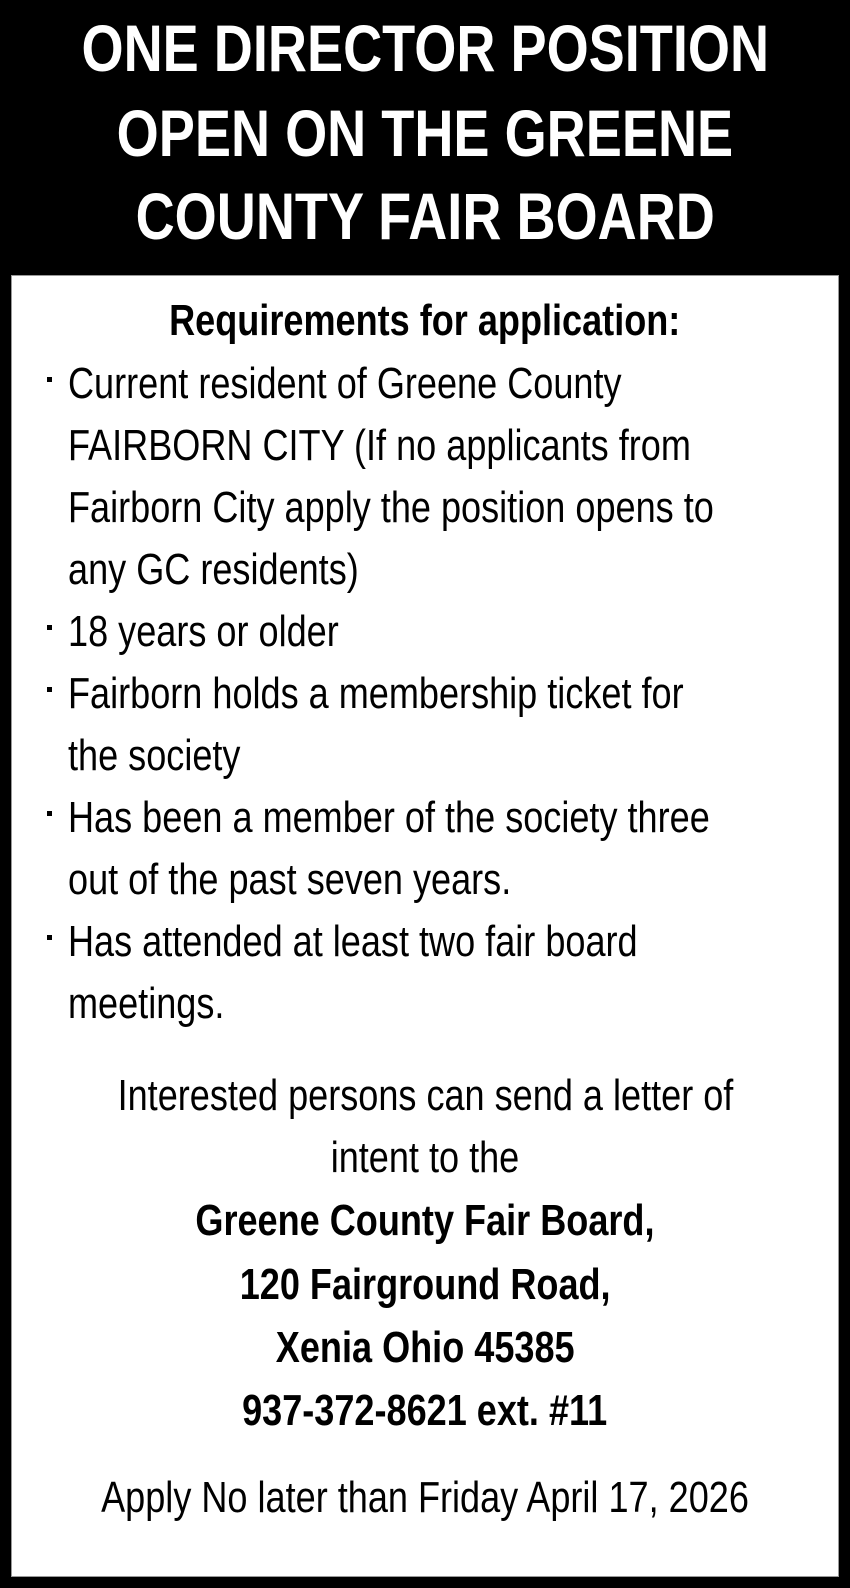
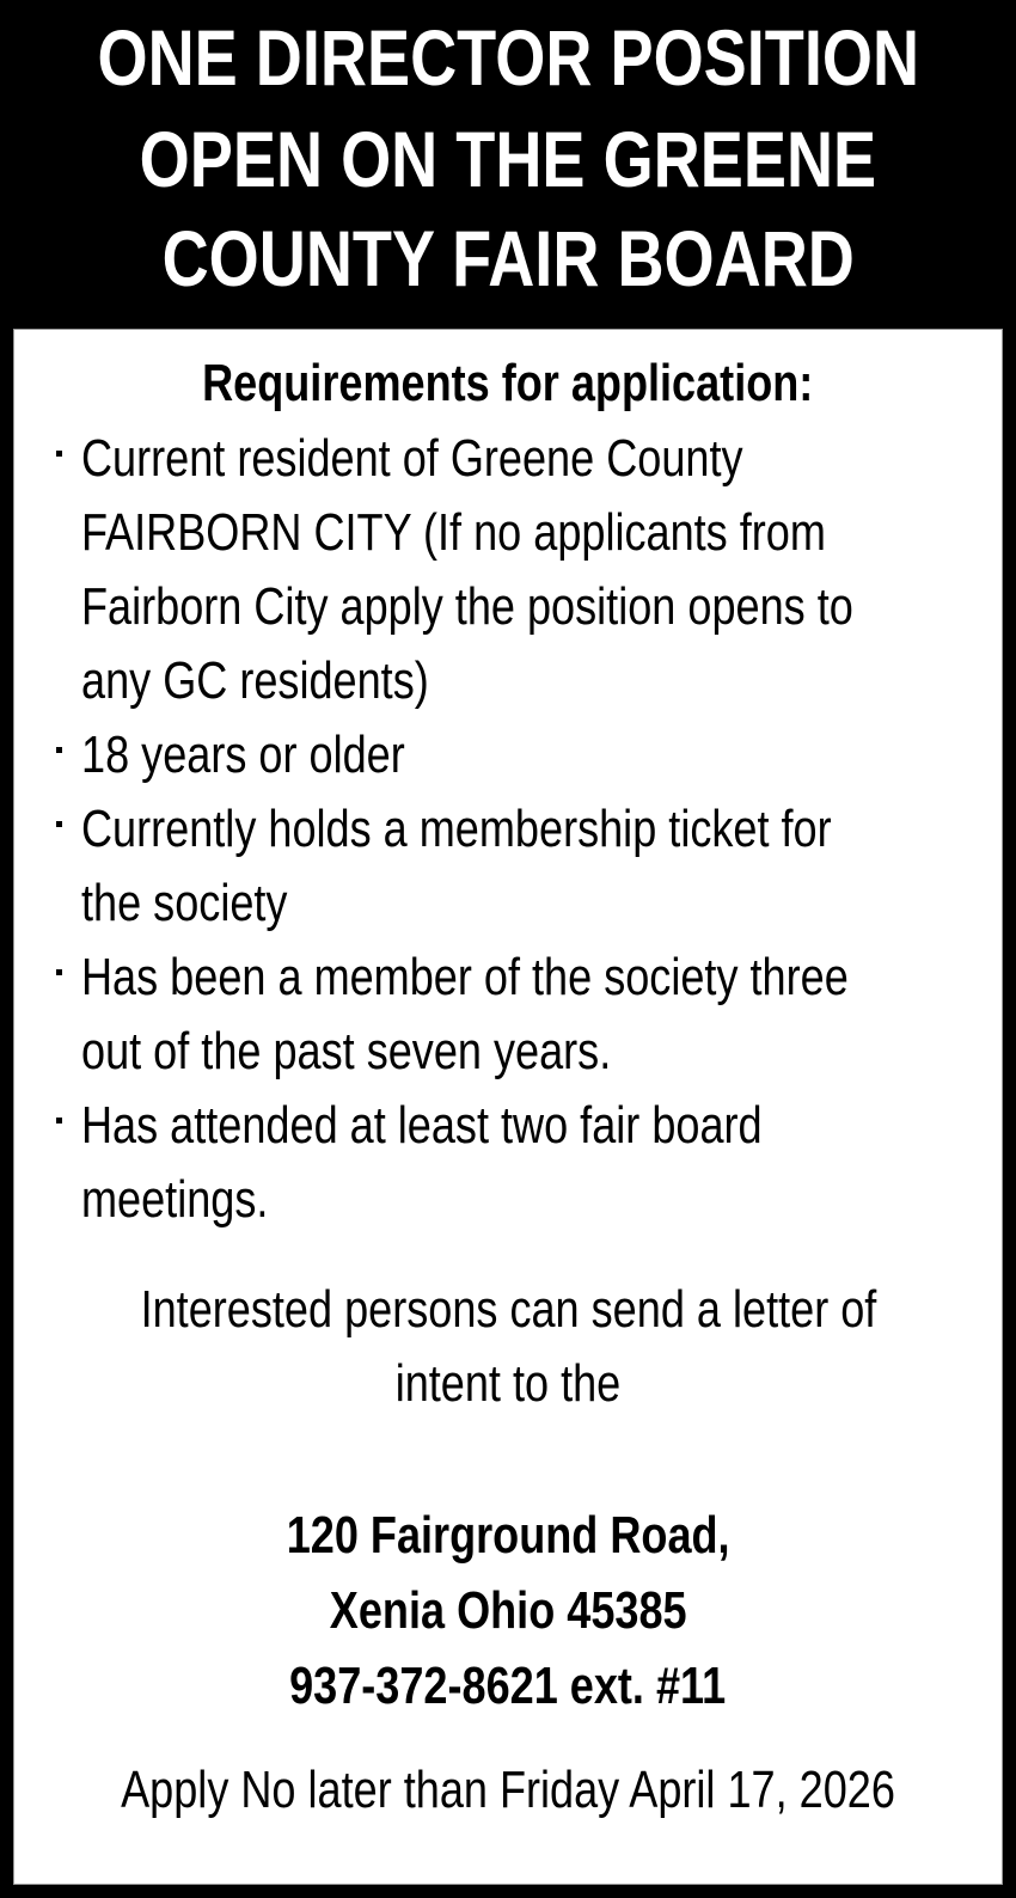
  ONE DIRECTOR POSITION
  OPEN ON THE GREENE
  COUNTY FAIR BOARD
  Requirements for application:
  Current resident of Greene County
  FAIRBORN CITY (If no applicants from
  Fairborn City apply the position opens to
  any GC residents)
  18 years or older
- Fairborn holds a membership ticket for
+ Currently holds a membership ticket for
  the society
  Has been a member of the society three
  out of the past seven years.
  Has attended at least two fair board
  meetings.
  Interested persons can send a letter of
  intent to the
- Greene County Fair Board,
  120 Fairground Road,
  Xenia Ohio 45385
  937-372-8621 ext. #11
  Apply No later than Friday April 17, 2026
